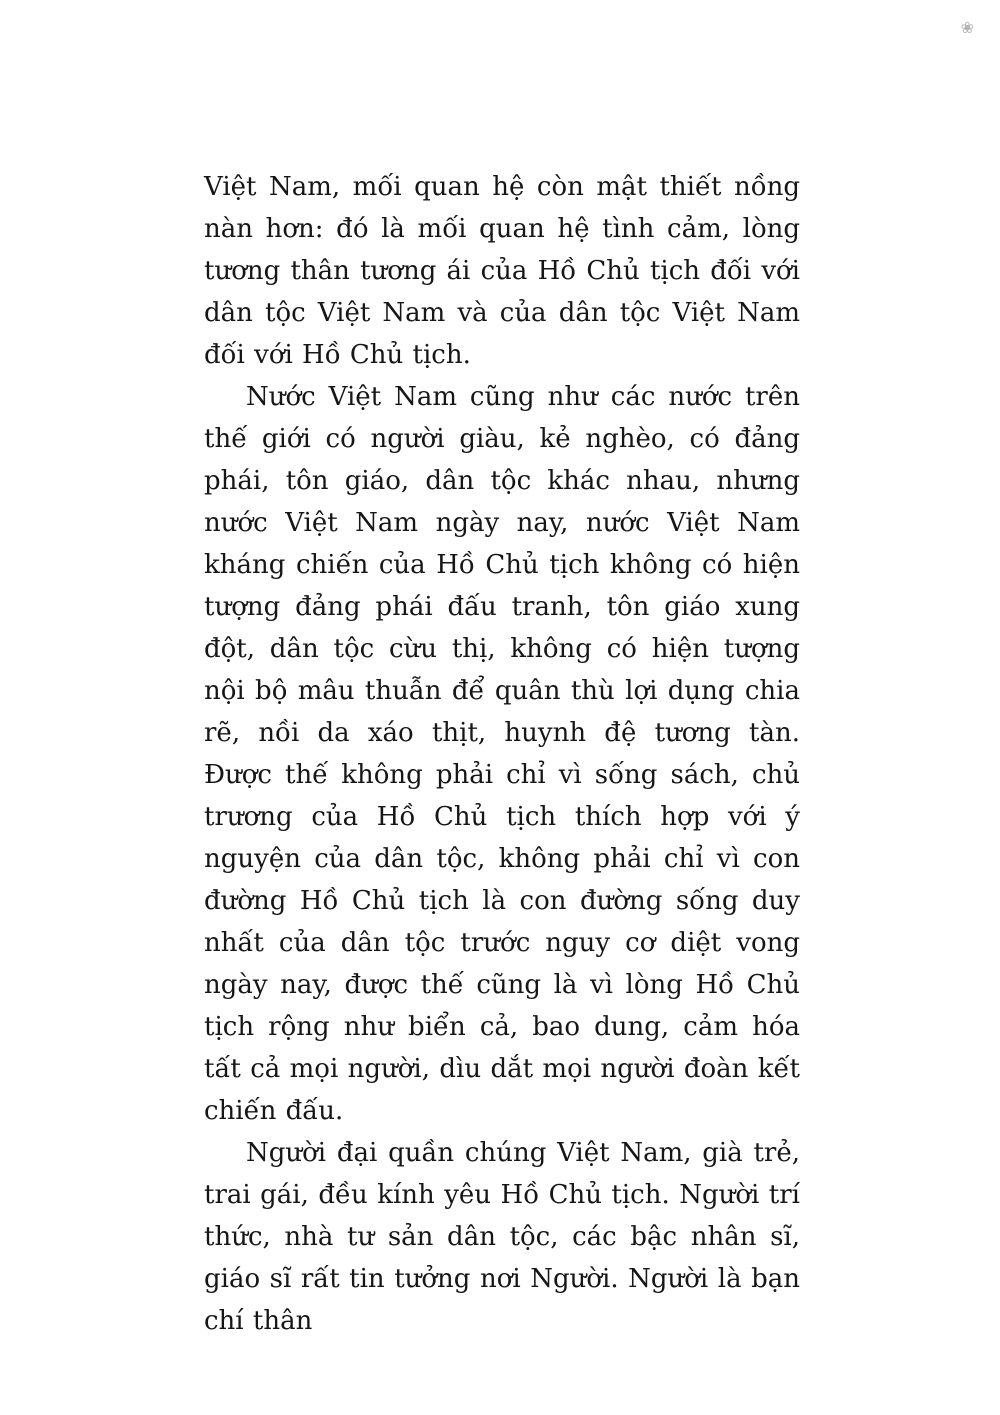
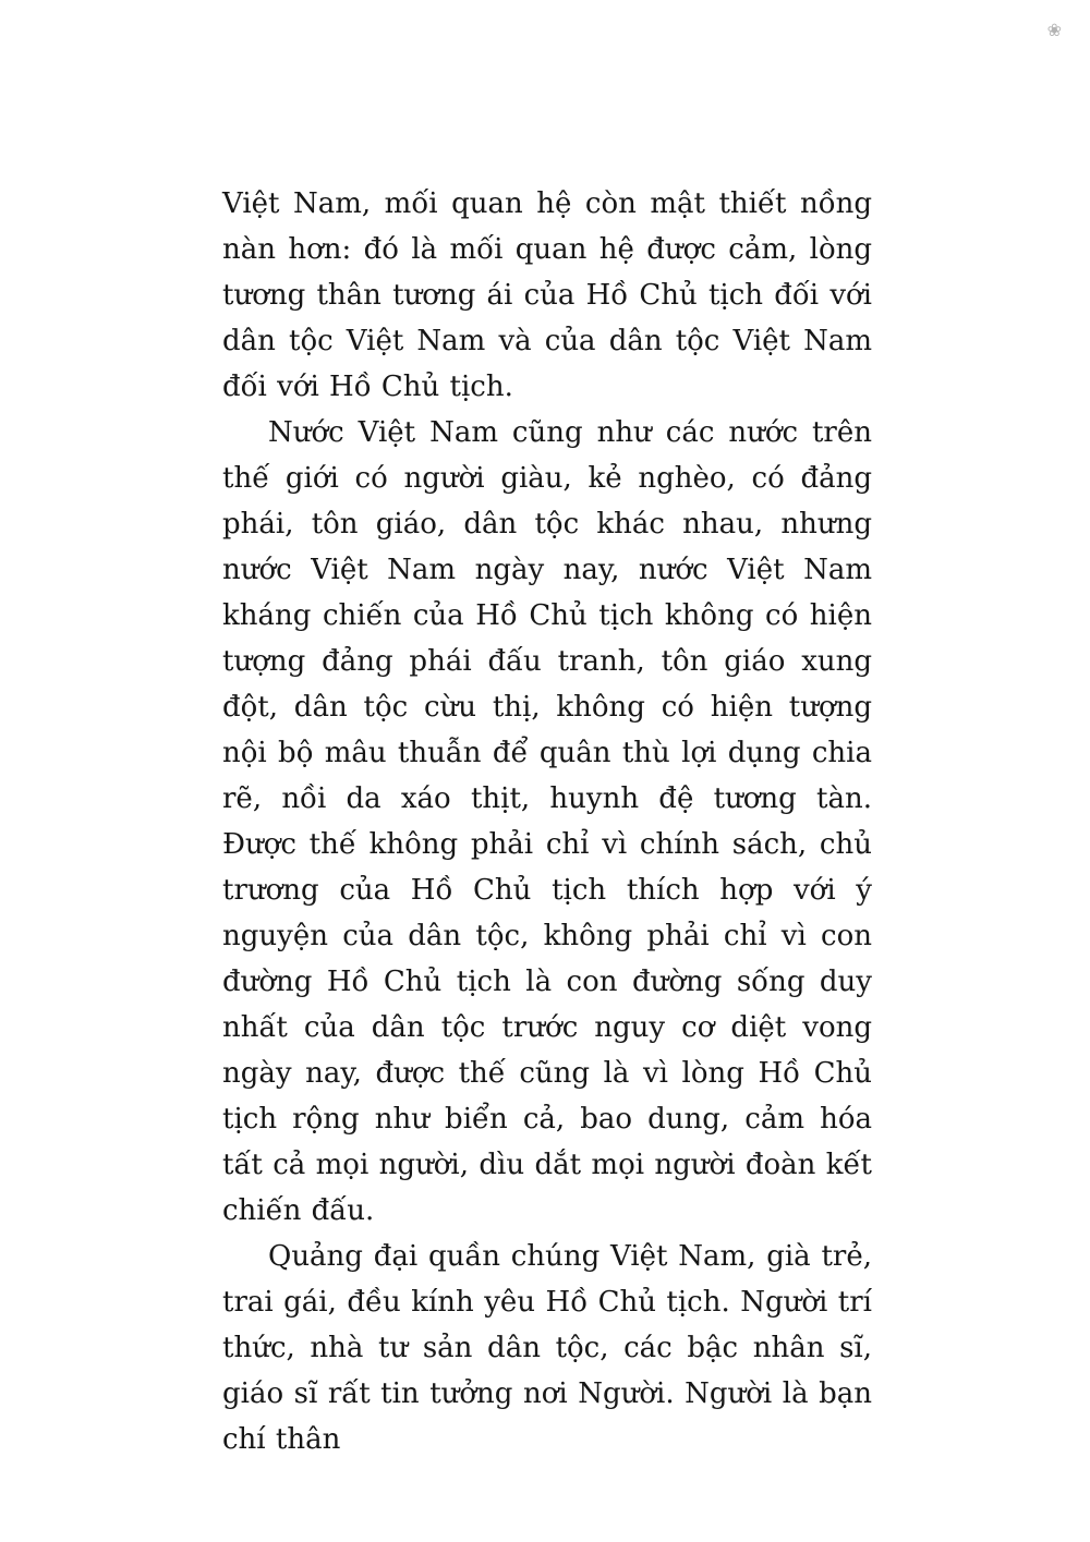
  ❀
- Việt Nam, mối quan hệ còn mật thiết nồng nàn hơn: đó là mối quan hệ tình cảm, lòng tương thân tương ái của Hồ Chủ tịch đối với dân tộc Việt Nam và của dân tộc Việt Nam đối với Hồ Chủ tịch.
+ Việt Nam, mối quan hệ còn mật thiết nồng nàn hơn: đó là mối quan hệ được cảm, lòng tương thân tương ái của Hồ Chủ tịch đối với dân tộc Việt Nam và của dân tộc Việt Nam đối với Hồ Chủ tịch.
- Nước Việt Nam cũng như các nước trên thế giới có người giàu, kẻ nghèo, có đảng phái, tôn giáo, dân tộc khác nhau, nhưng nước Việt Nam ngày nay, nước Việt Nam kháng chiến của Hồ Chủ tịch không có hiện tượng đảng phái đấu tranh, tôn giáo xung đột, dân tộc cừu thị, không có hiện tượng nội bộ mâu thuẫn để quân thù lợi dụng chia rẽ, nồi da xáo thịt, huynh đệ tương tàn. Được thế không phải chỉ vì sống sách, chủ trương của Hồ Chủ tịch thích hợp với ý nguyện của dân tộc, không phải chỉ vì con đường Hồ Chủ tịch là con đường sống duy nhất của dân tộc trước nguy cơ diệt vong ngày nay, được thế cũng là vì lòng Hồ Chủ tịch rộng như biển cả, bao dung, cảm hóa tất cả mọi người, dìu dắt mọi người đoàn kết chiến đấu.
+ Nước Việt Nam cũng như các nước trên thế giới có người giàu, kẻ nghèo, có đảng phái, tôn giáo, dân tộc khác nhau, nhưng nước Việt Nam ngày nay, nước Việt Nam kháng chiến của Hồ Chủ tịch không có hiện tượng đảng phái đấu tranh, tôn giáo xung đột, dân tộc cừu thị, không có hiện tượng nội bộ mâu thuẫn để quân thù lợi dụng chia rẽ, nồi da xáo thịt, huynh đệ tương tàn. Được thế không phải chỉ vì chính sách, chủ trương của Hồ Chủ tịch thích hợp với ý nguyện của dân tộc, không phải chỉ vì con đường Hồ Chủ tịch là con đường sống duy nhất của dân tộc trước nguy cơ diệt vong ngày nay, được thế cũng là vì lòng Hồ Chủ tịch rộng như biển cả, bao dung, cảm hóa tất cả mọi người, dìu dắt mọi người đoàn kết chiến đấu.
- Người đại quần chúng Việt Nam, già trẻ, trai gái, đều kính yêu Hồ Chủ tịch. Người trí thức, nhà tư sản dân tộc, các bậc nhân sĩ, giáo sĩ rất tin tưởng nơi Người. Người là bạn chí thân
+ Quảng đại quần chúng Việt Nam, già trẻ, trai gái, đều kính yêu Hồ Chủ tịch. Người trí thức, nhà tư sản dân tộc, các bậc nhân sĩ, giáo sĩ rất tin tưởng nơi Người. Người là bạn chí thân
